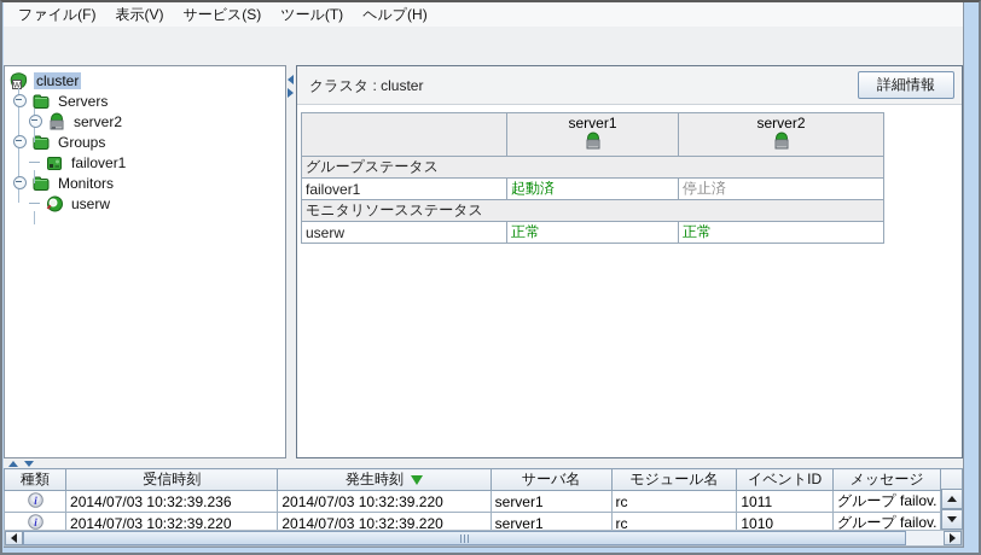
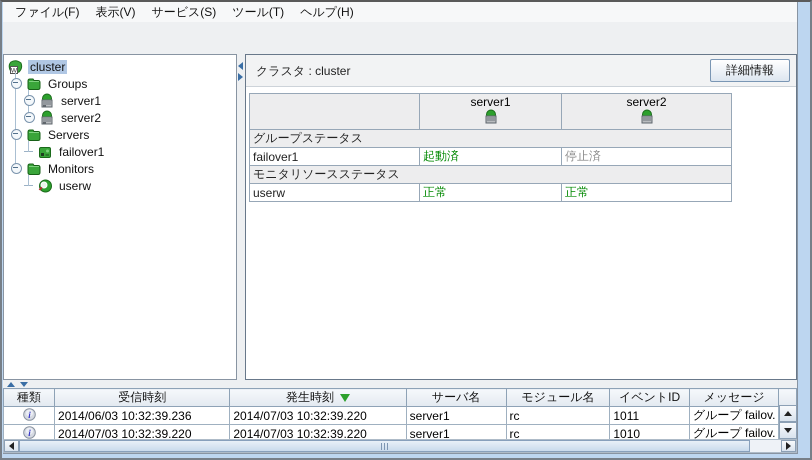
  ファイル(F)
  表示(V)
  サービス(S)
  ツール(T)
  ヘルプ(H)
  cluster
- Servers
+ Groups
+ server1
  server2
- Groups
+ Servers
  failover1
  Monitors
  userw
  クラスタ : cluster
  詳細情報
  	server1	server2
  グループステータス
  failover1	起動済	停止済
  モニタリソースステータス
  userw	正常	正常
  種類	受信時刻	発生時刻	サーバ名	モジュール名	イベントID	メッセージ
- i	2014/07/03 10:32:39.236	2014/07/03 10:32:39.220	server1	rc	1011	グループ failov.
+ i	2014/06/03 10:32:39.236	2014/07/03 10:32:39.220	server1	rc	1011	グループ failov.
  i	2014/07/03 10:32:39.220	2014/07/03 10:32:39.220	server1	rc	1010	グループ failov.
